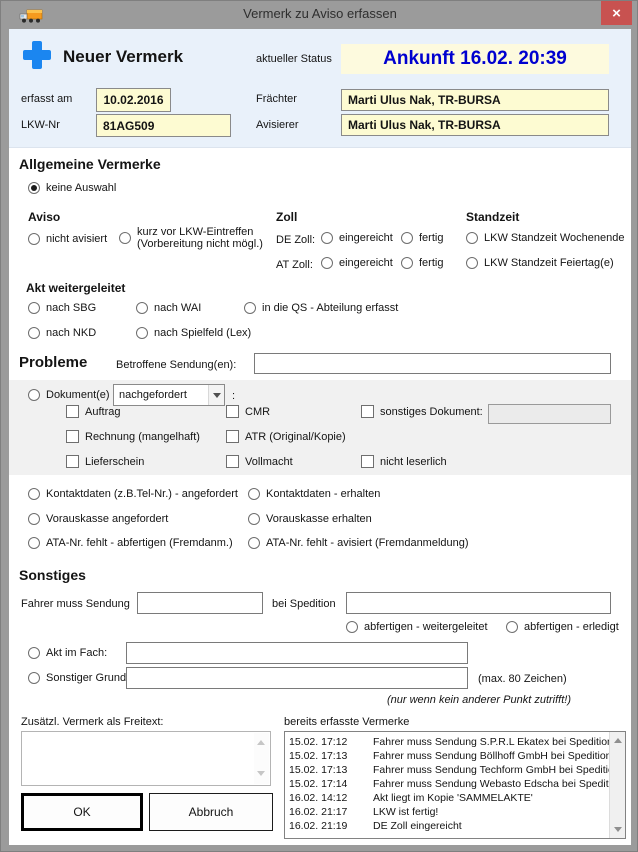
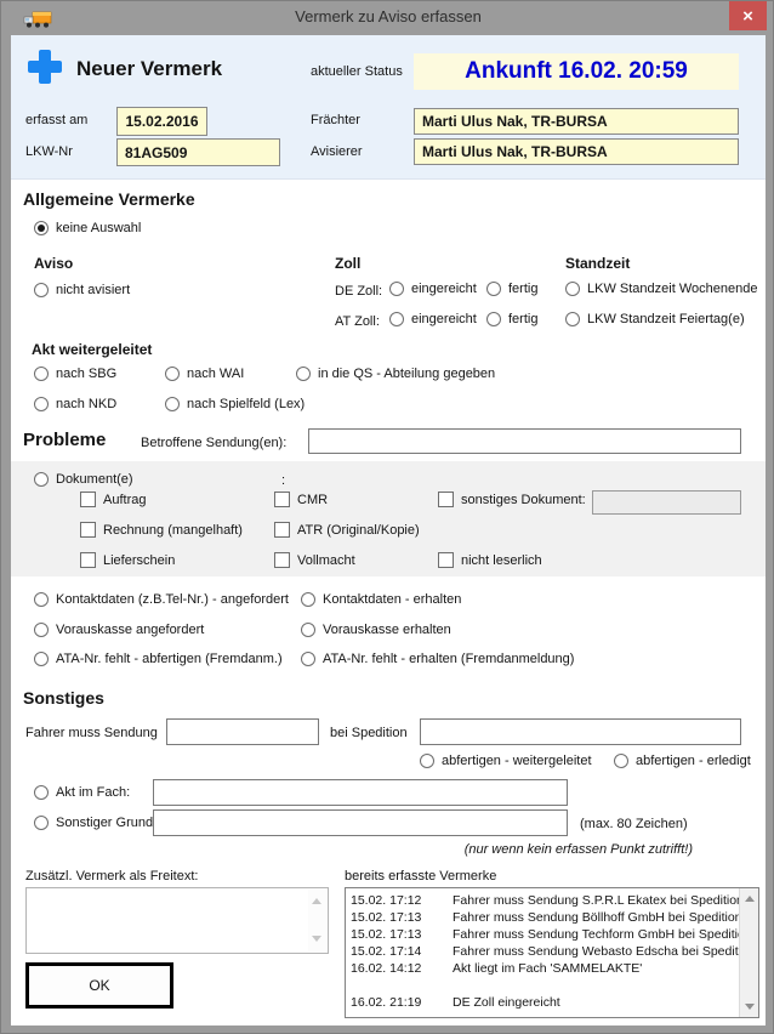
  Vermerk zu Aviso erfassen
  ×
  Neuer Vermerk
  aktueller Status
- Ankunft 16.02. 20:39
+ Ankunft 16.02. 20:59
  erfasst am
- 10.02.2016
+ 15.02.2016
  Frächter
  Marti Ulus Nak, TR-BURSA
  LKW-Nr
  81AG509
  Avisierer
  Marti Ulus Nak, TR-BURSA
  Allgemeine Vermerke
  keine Auswahl
  Aviso
  Zoll
  Standzeit
  nicht avisiert
- kurz vor LKW-Eintreffen
- (Vorbereitung nicht mögl.)
  DE Zoll:
  eingereicht
  fertig
  LKW Standzeit Wochenende
  AT Zoll:
  eingereicht
  fertig
  LKW Standzeit Feiertag(e)
  Akt weitergeleitet
  nach SBG
  nach WAI
- in die QS - Abteilung erfasst
+ in die QS - Abteilung gegeben
  nach NKD
  nach Spielfeld (Lex)
  Probleme
  Betroffene Sendung(en):
  Dokument(e)
- nachgefordert
  :
  Auftrag
  CMR
  sonstiges Dokument:
  Rechnung (mangelhaft)
  ATR (Original/Kopie)
  Lieferschein
  Vollmacht
  nicht leserlich
  Kontaktdaten (z.B.Tel-Nr.) - angefordert
  Kontaktdaten - erhalten
  Vorauskasse angefordert
  Vorauskasse erhalten
  ATA-Nr. fehlt - abfertigen (Fremdanm.)
- ATA-Nr. fehlt - avisiert (Fremdanmeldung)
+ ATA-Nr. fehlt - erhalten (Fremdanmeldung)
  Sonstiges
  Fahrer muss Sendung
  bei Spedition
  abfertigen - weitergeleitet
  abfertigen - erledigt
  Akt im Fach:
  Sonstiger Grund
  (max. 80 Zeichen)
- (nur wenn kein anderer Punkt zutrifft!)
+ (nur wenn kein erfassen Punkt zutrifft!)
  Zusätzl. Vermerk als Freitext:
  bereits erfasste Vermerke
  15.02. 17:12
  Fahrer muss Sendung S.P.R.L Ekatex bei Speditio
  15.02. 17:13
  Fahrer muss Sendung Böllhoff GmbH bei Speditio
  15.02. 17:13
  Fahrer muss Sendung Techform GmbH bei Spediti
  15.02. 17:14
  Fahrer muss Sendung Webasto Edscha bei Spedit
  16.02. 14:12
- Akt liegt im Kopie 'SAMMELAKTE'
+ Akt liegt im Fach 'SAMMELAKTE'
- 16.02. 21:17
- LKW ist fertig!
  16.02. 21:19
  DE Zoll eingereicht
  OK
- Abbruch
